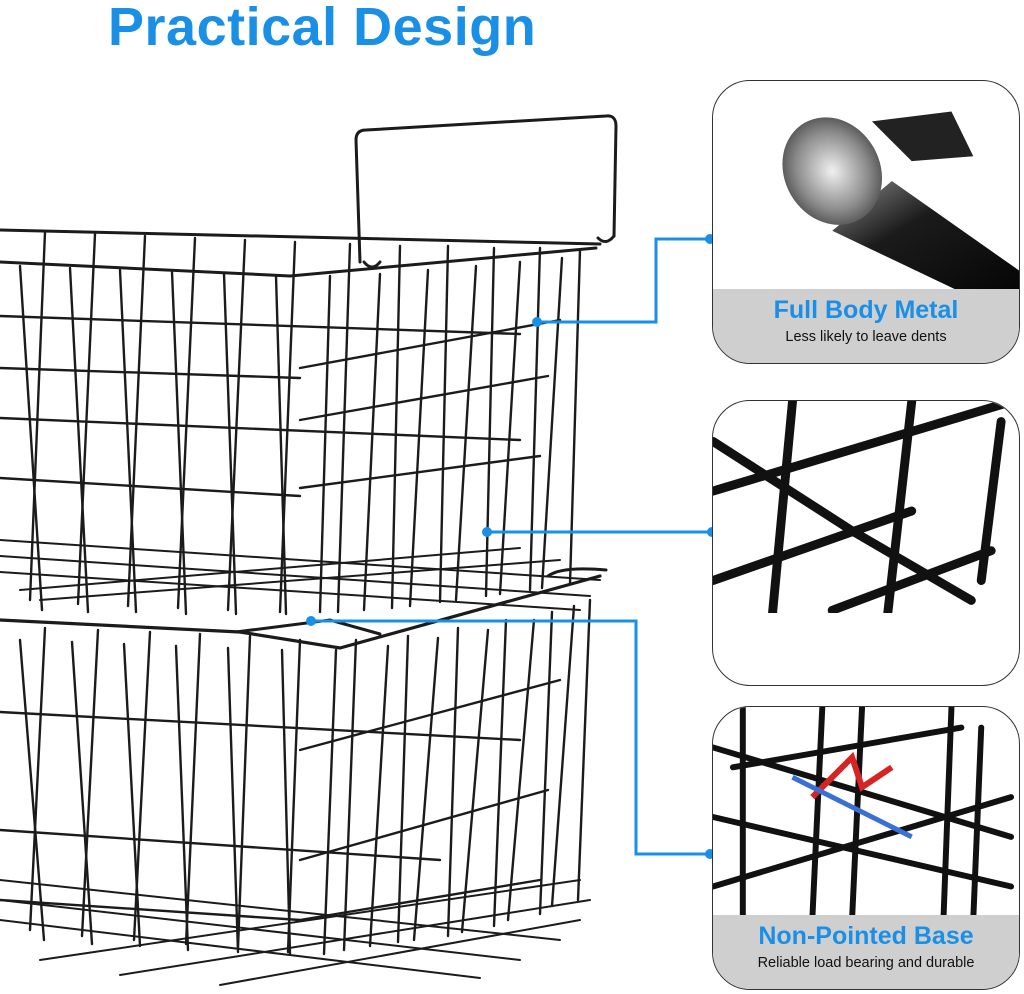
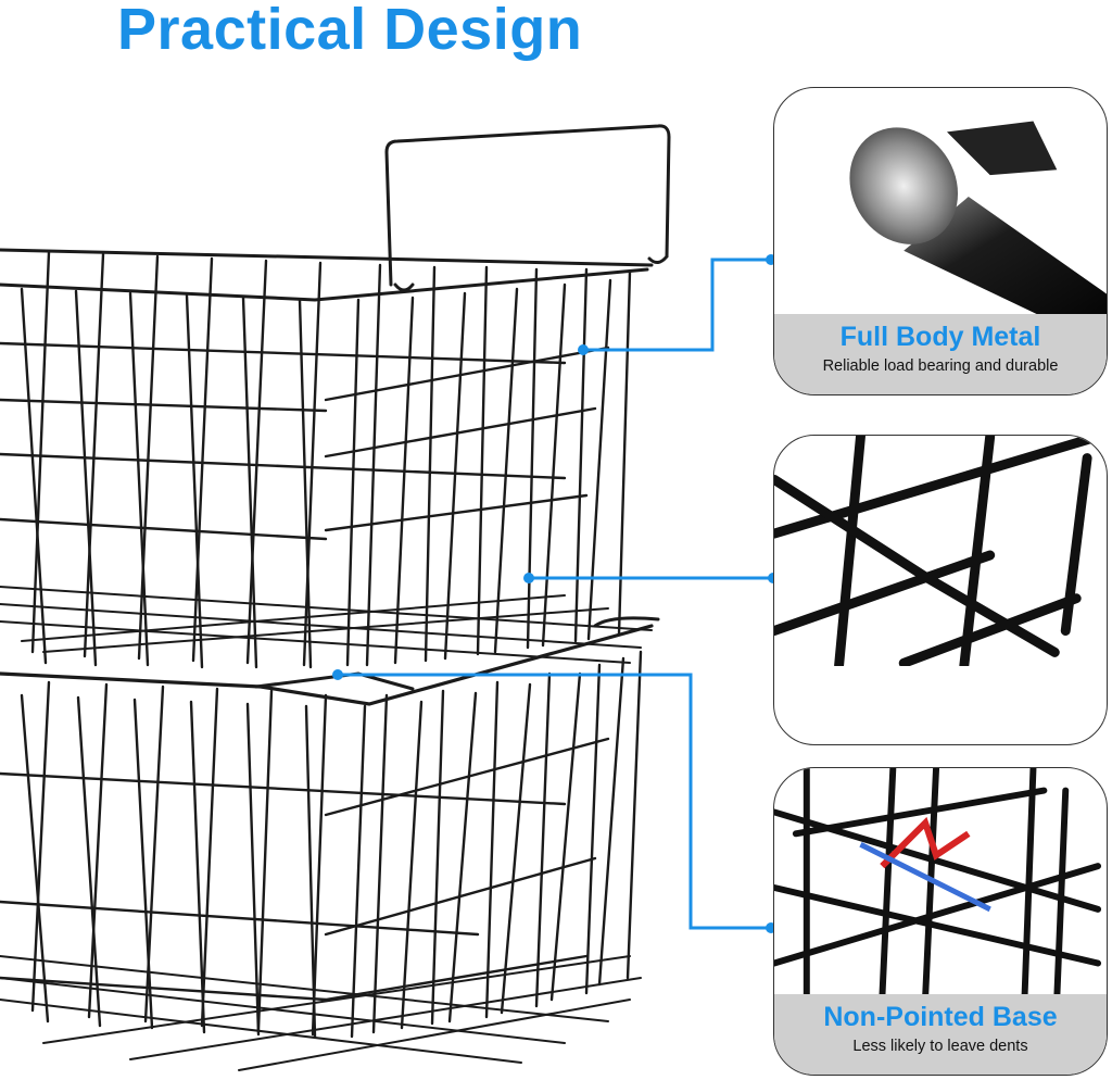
  Practical Design
  Full Body Metal
- Less likely to leave dents
+ Reliable load bearing and durable
  Non-Pointed Base
- Reliable load bearing and durable
+ Less likely to leave dents
